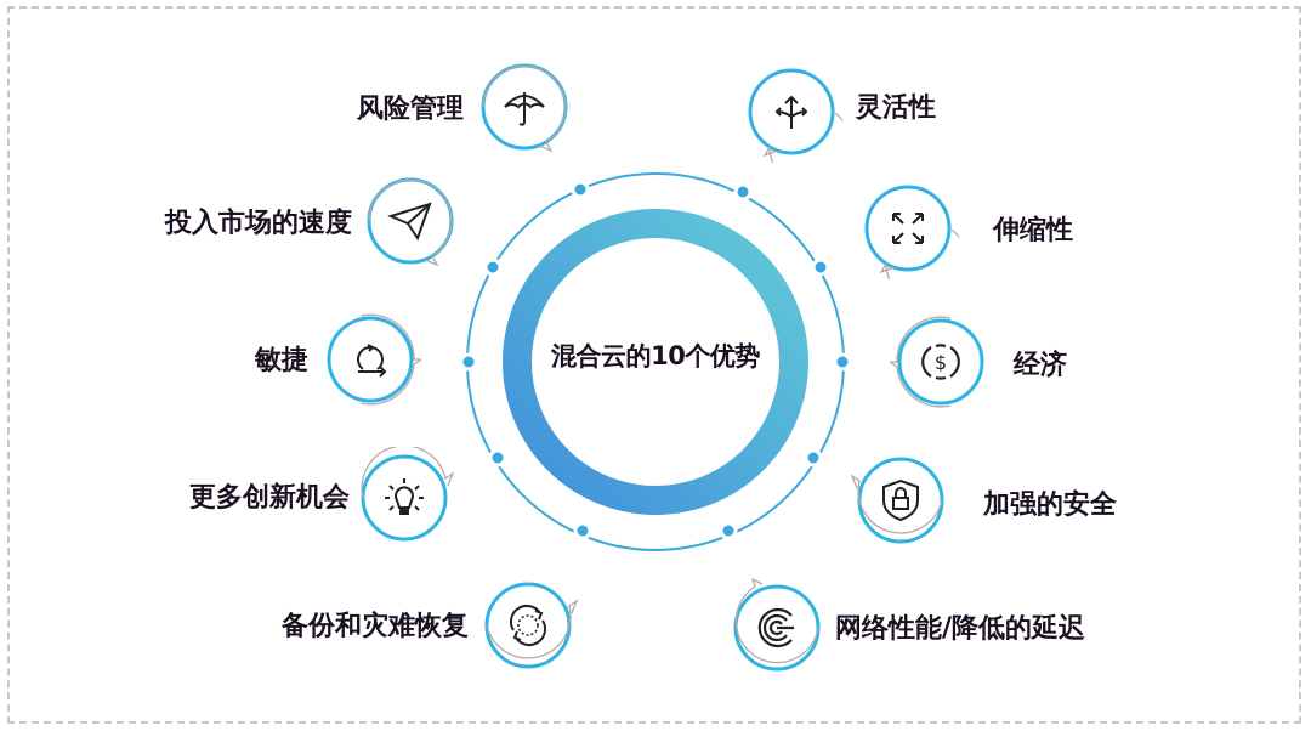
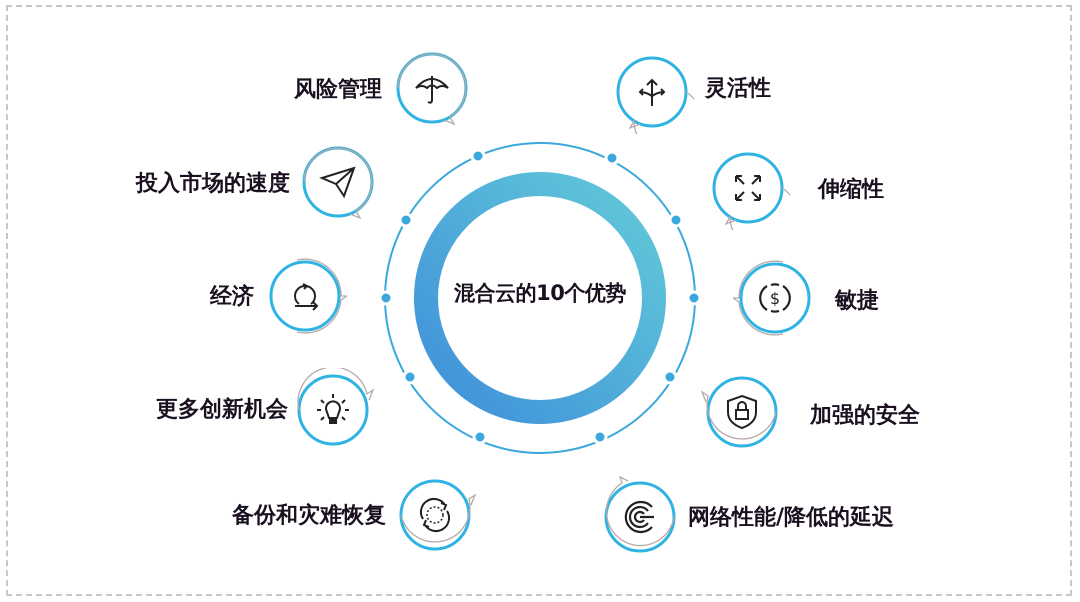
  混合云的10个优势
  风险管理
  灵活性
  投入市场的速度
  伸缩性
- 敏捷
+ 经济
  $
- 经济
+ 敏捷
  更多创新机会
  加强的安全
  备份和灾难恢复
  网络性能/降低的延迟
